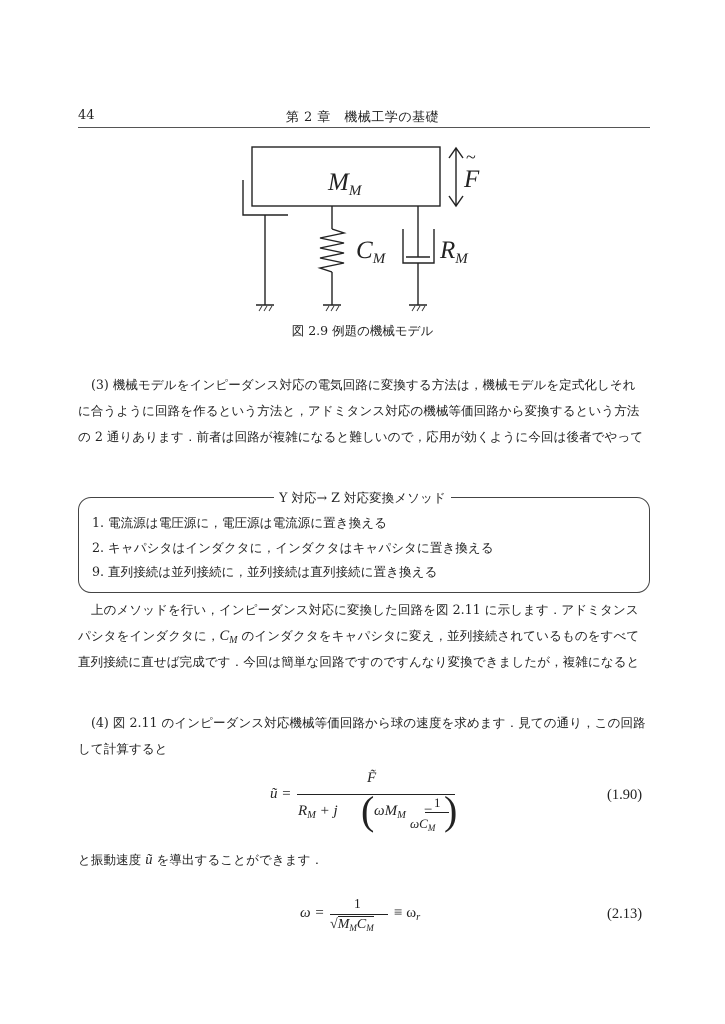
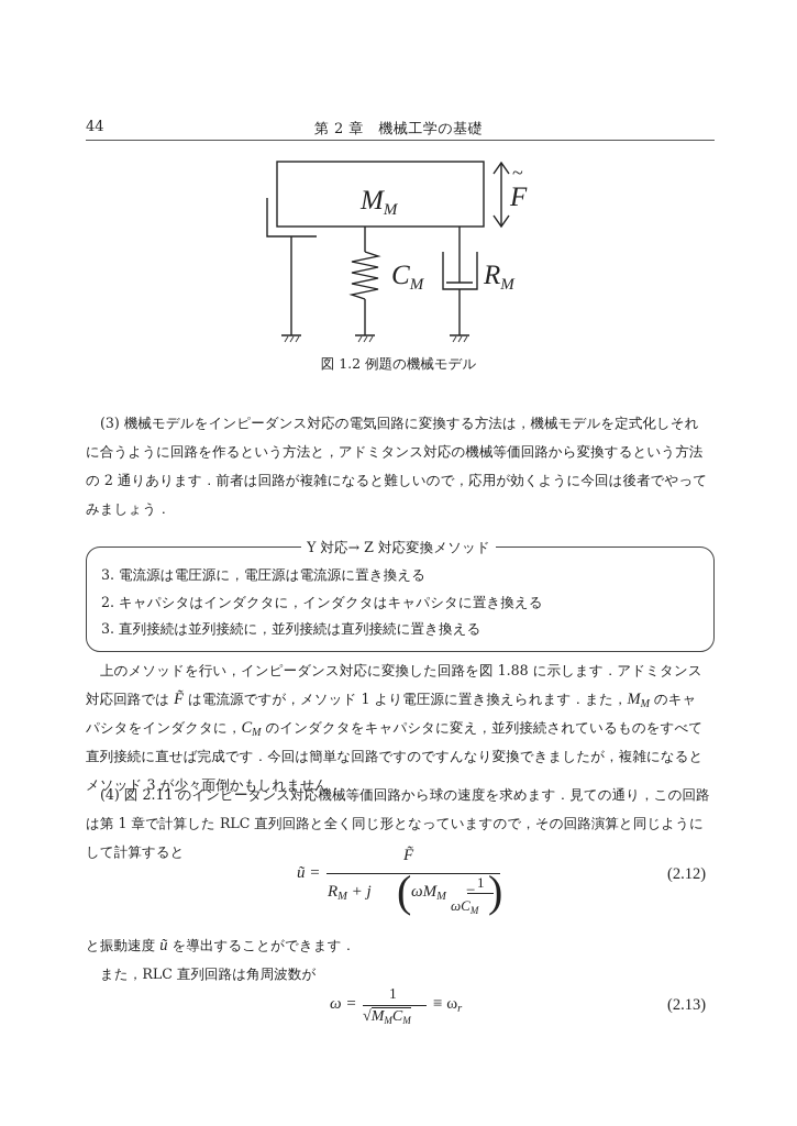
  44
  第 2 章 機械工学の基礎
  MM
  F
  ~
  CM
  RM
- 図 2.9 例題の機械モデル
+ 図 1.2 例題の機械モデル
  (3) 機械モデルをインピーダンス対応の電気回路に変換する方法は，機械モデルを定式化しそれ
  に合うように回路を作るという方法と，アドミタンス対応の機械等価回路から変換するという方法
  の 2 通りあります．前者は回路が複雑になると難しいので，応用が効くように今回は後者でやって
+ みましょう．
  Y 対応→ Z 対応変換メソッド
- 1. 電流源は電圧源に，電圧源は電流源に置き換える
+ 3. 電流源は電圧源に，電圧源は電流源に置き換える
  2. キャパシタはインダクタに，インダクタはキャパシタに置き換える
- 9. 直列接続は並列接続に，並列接続は直列接続に置き換える
+ 3. 直列接続は並列接続に，並列接続は直列接続に置き換える
- 上のメソッドを行い，インピーダンス対応に変換した回路を図 2.11 に示します．アドミタンス
+ 上のメソッドを行い，インピーダンス対応に変換した回路を図 1.88 に示します．アドミタンス
+ 対応回路では F̃ は電流源ですが，メソッド 1 より電圧源に置き換えられます．また，MM のキャ
  パシタをインダクタに，CM のインダクタをキャパシタに変え，並列接続されているものをすべて
  直列接続に直せば完成です．今回は簡単な回路ですのですんなり変換できましたが，複雑になると
+ メソッド 3 が少々面倒かもしれません．
  (4) 図 2.11 のインピーダンス対応機械等価回路から球の速度を求めます．見ての通り，この回路
+ は第 1 章で計算した RLC 直列回路と全く同じ形となっていますので，その回路演算と同じように
  して計算すると
  ũ =
  F̃
  RM + j
  (
  ωMM
  −
  1
  ωCM
  )
- (1.90)
+ (2.12)
  と振動速度 ũ を導出することができます．
+ また，RLC 直列回路は角周波数が
  ω =
  1
  √MMCM
  ≡ ωr
  (2.13)
